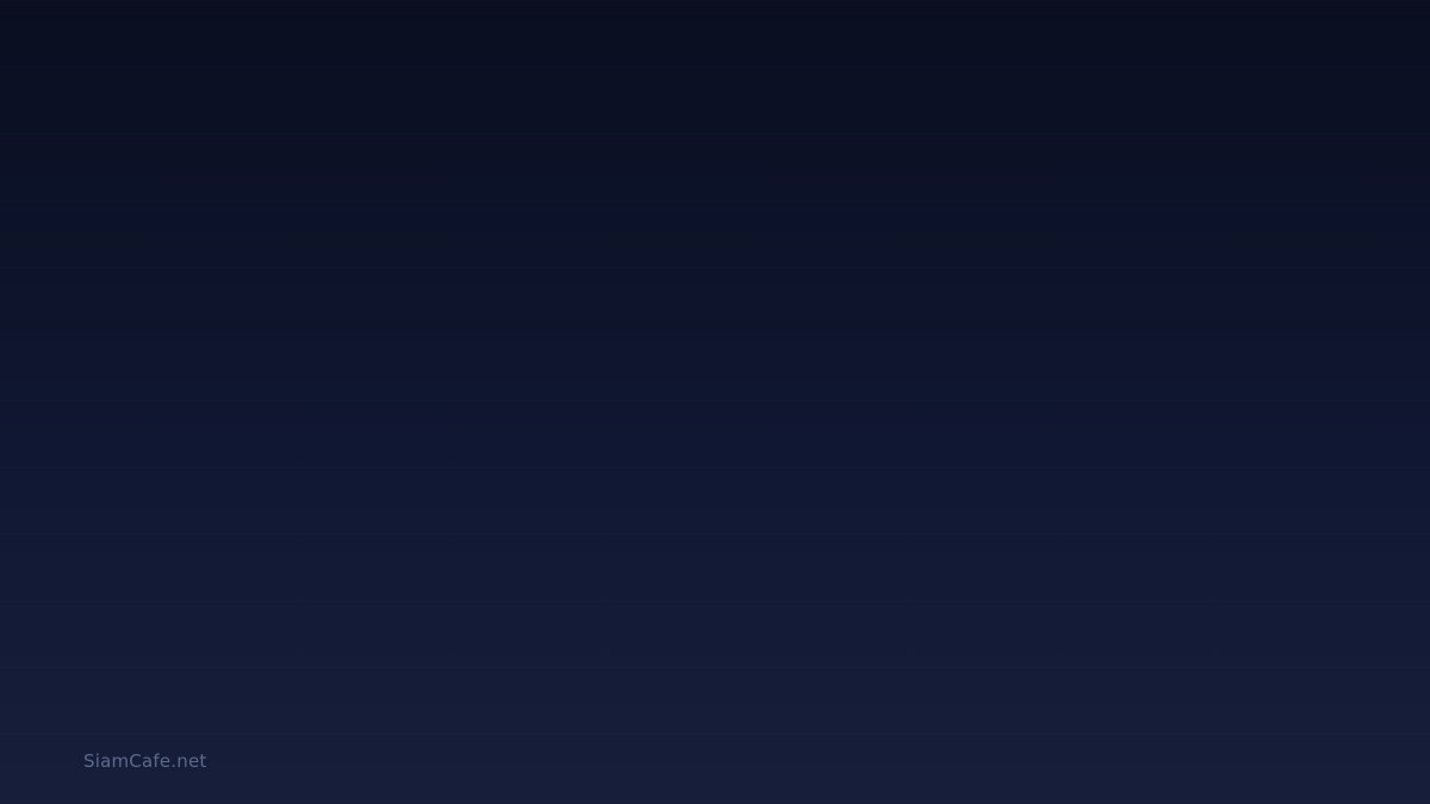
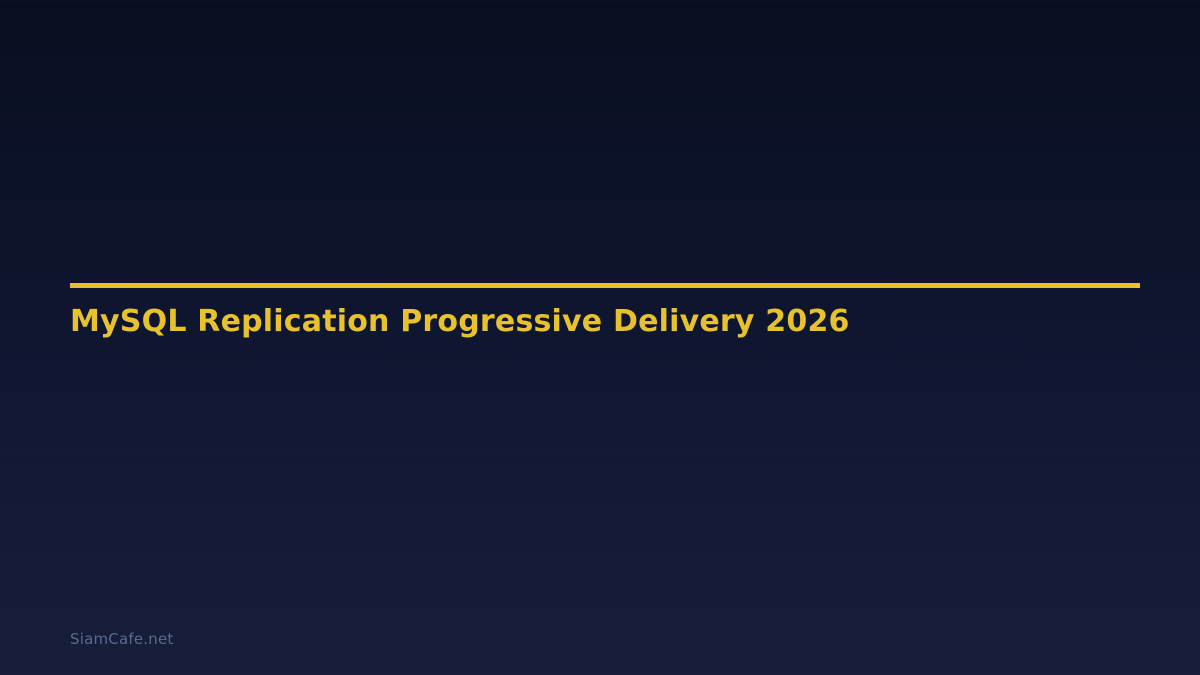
+ MySQL Replication Progressive Delivery 2026
  SiamCafe.net
